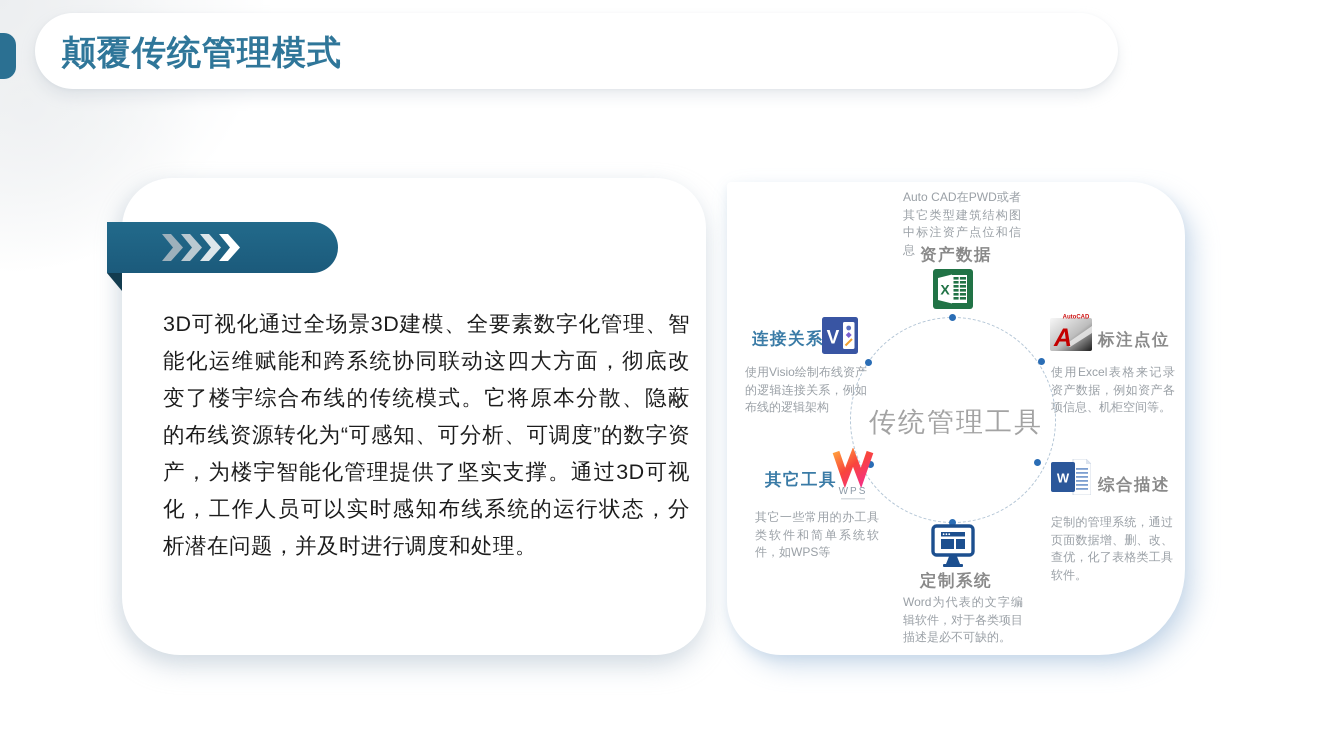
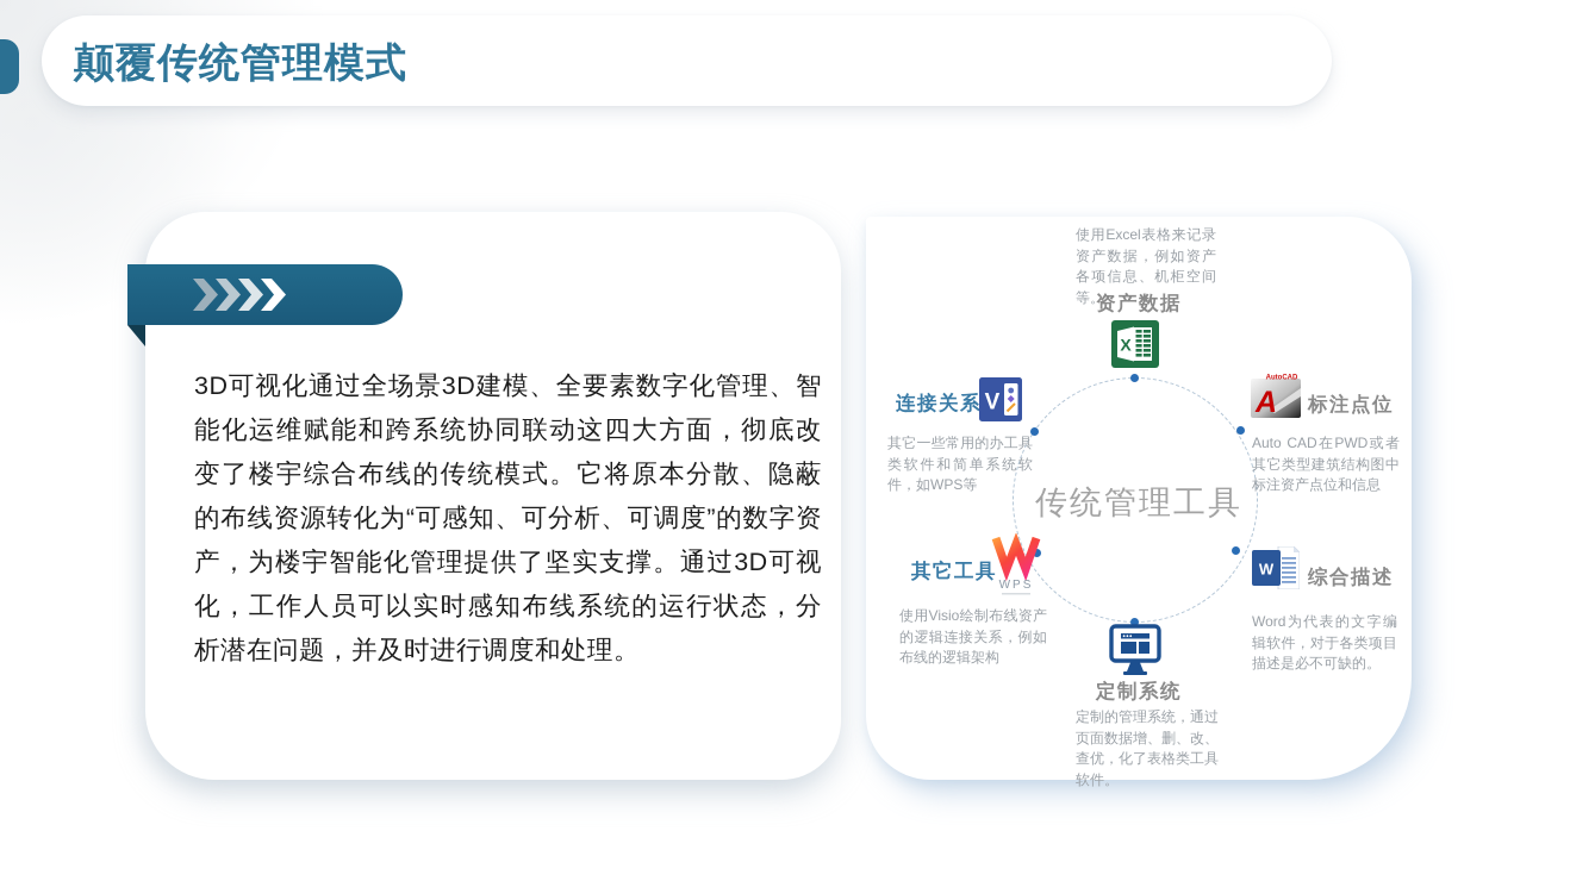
  颠覆传统管理模式
  3D可视化通过全场景3D建模、全要素数字化管理、智能化运维赋能和跨系统协同联动这四大方面，彻底改变了楼宇综合布线的传统模式。它将原本分散、隐蔽的布线资源转化为“可感知、可分析、可调度”的数字资产，为楼宇智能化管理提供了坚实支撑。通过3D可视化，工作人员可以实时感知布线系统的运行状态，分析潜在问题，并及时进行调度和处理。
  传统管理工具
- Auto CAD在PWD或者其它类型建筑结构图中标注资产点位和信息
+ 使用Excel表格来记录资产数据，例如资产各项信息、机柜空间等。
  资产数据
  X
  连接关系
  V
- 使用Visio绘制布线资产的逻辑连接关系，例如布线的逻辑架构
+ 其它一些常用的办工具类软件和简单系统软件，如WPS等
  A
  标注点位
- 使用Excel表格来记录资产数据，例如资产各项信息、机柜空间等。
+ Auto CAD在PWD或者其它类型建筑结构图中标注资产点位和信息
  其它工具
  WPS
- 其它一些常用的办工具类软件和简单系统软件，如WPS等
+ 使用Visio绘制布线资产的逻辑连接关系，例如布线的逻辑架构
  W
  综合描述
- 定制的管理系统，通过页面数据增、删、改、查优，化了表格类工具软件。
+ Word为代表的文字编辑软件，对于各类项目描述是必不可缺的。
  定制系统
- Word为代表的文字编辑软件，对于各类项目描述是必不可缺的。
+ 定制的管理系统，通过页面数据增、删、改、查优，化了表格类工具软件。
